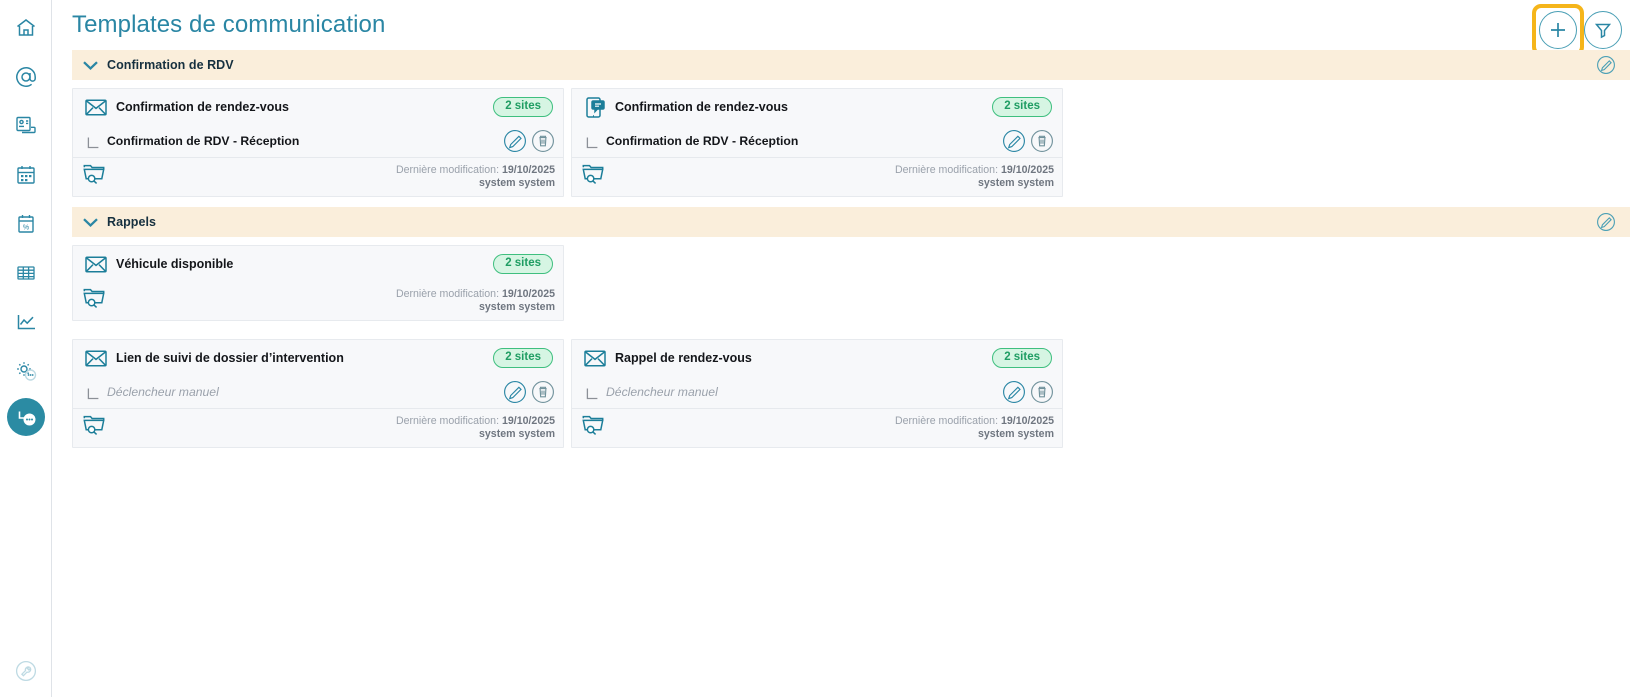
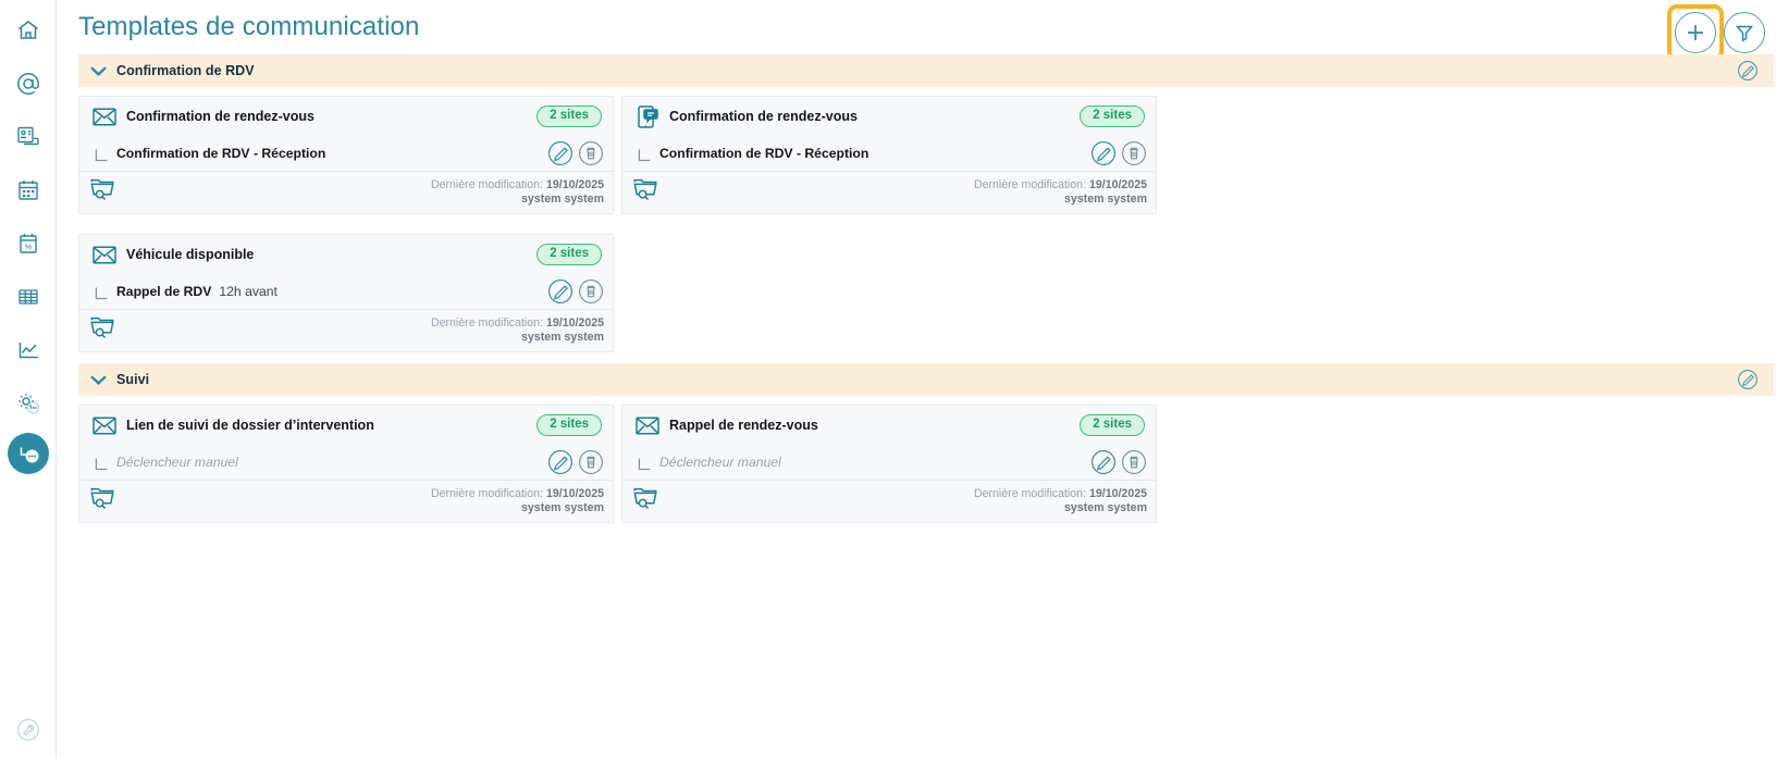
  Templates de communication
  Confirmation de RDV
  Confirmation de rendez-vous
  2 sites
  Confirmation de RDV - Réception
  Dernière modification: 19/10/2025
  system system
  Confirmation de rendez-vous
  2 sites
  Confirmation de RDV - Réception
  Dernière modification: 19/10/2025
  system system
- Rappels
  Véhicule disponible
  2 sites
+ Rappel de RDV
+ 12h avant
  Dernière modification: 19/10/2025
  system system
+ Suivi
  Lien de suivi de dossier d’intervention
  2 sites
  Déclencheur manuel
  Dernière modification: 19/10/2025
  system system
  Rappel de rendez-vous
  2 sites
  Déclencheur manuel
  Dernière modification: 19/10/2025
  system system
